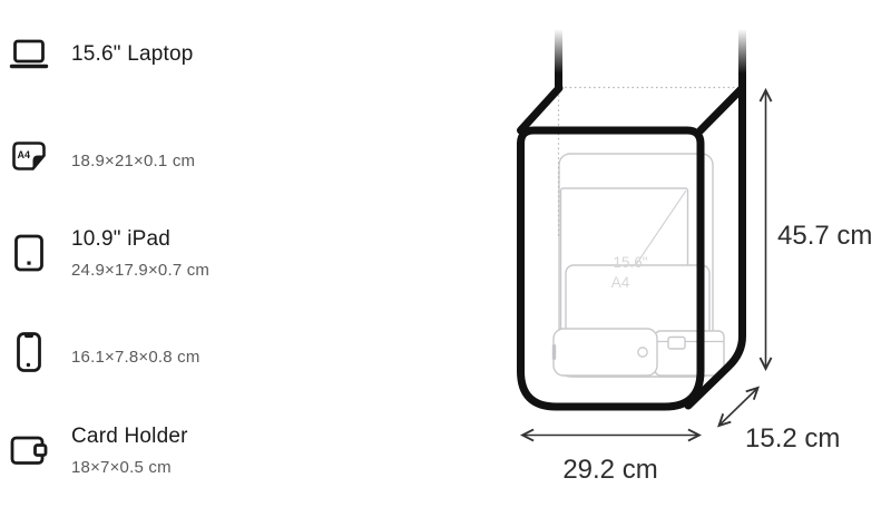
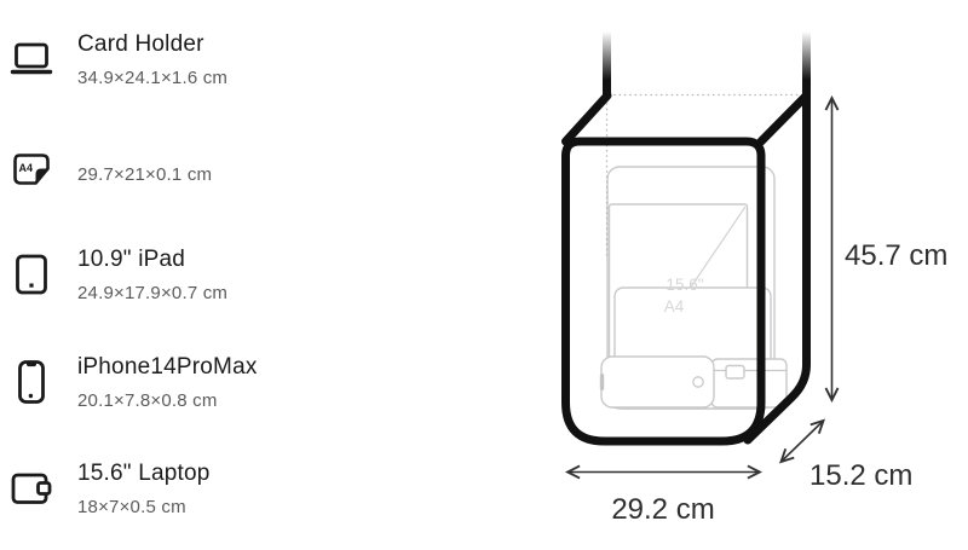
- 15.6" Laptop
+ Card Holder
+ 34.9×24.1×1.6 cm
  A4
- 18.9×21×0.1 cm
+ 29.7×21×0.1 cm
  10.9" iPad
  24.9×17.9×0.7 cm
+ iPhone14ProMax
- 16.1×7.8×0.8 cm
+ 20.1×7.8×0.8 cm
- Card Holder
+ 15.6" Laptop
  18×7×0.5 cm
  15.6"
  A4
  45.7 cm
  29.2 cm
  15.2 cm
